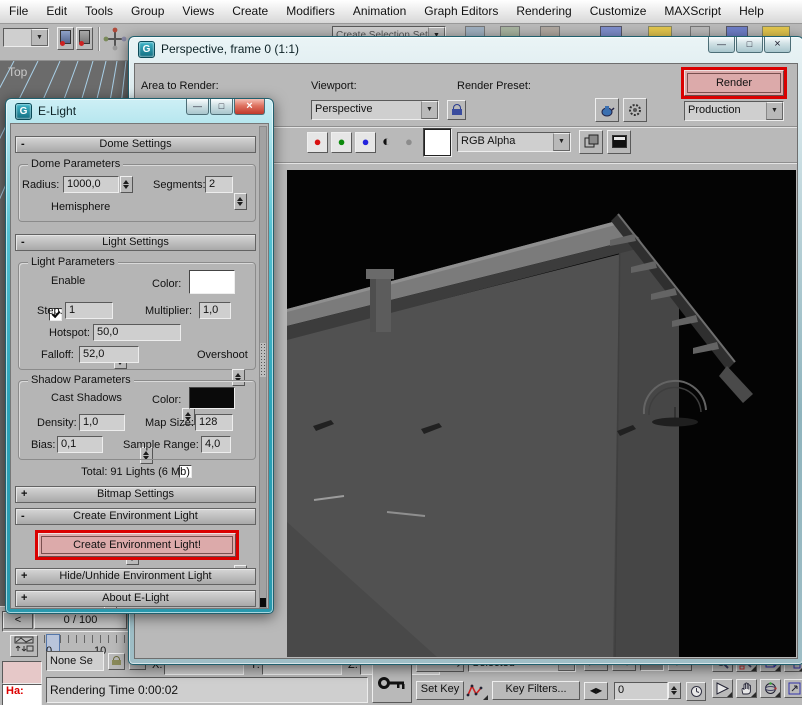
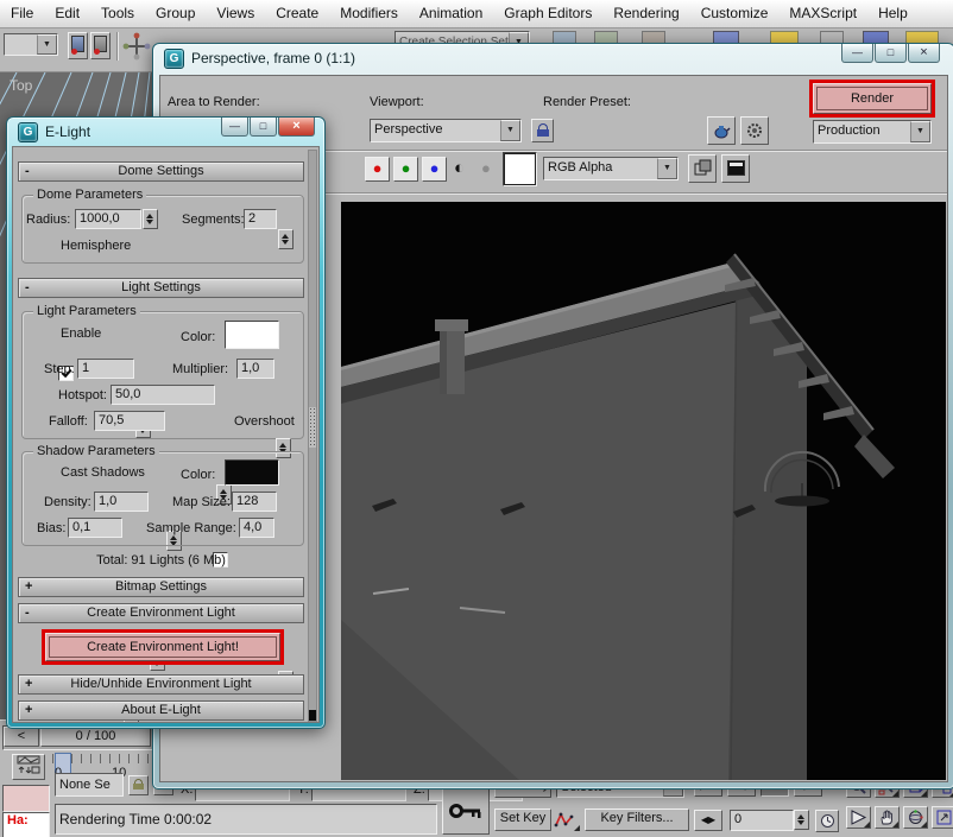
  File Edit Tools Group Views Create Modifiers Animation Graph Editors Rendering Customize MAXScript Help
  Top
  <
  0 / 100
  Ha:
  None Se
  Rendering Time 0:00:02
  X:
  Y:
  Z:
  Set Key
  Key Filters...
  ◀▶
  0
  G
  Perspective, frame 0 (1:1)
  —
  □
  ×
  Area to Render:
  Viewport:
  Perspective
  Render Preset:
  Render
  Production
  ●
  ●
  ●
  ◐
  ●
  RGB Alpha
  G
  E-Light
  —
  □
  ×
  -
  Dome Settings
  Dome Parameters
  Radius:
  1000,0
  Segments
  2
  Hemisphere
  -
  Light Settings
  Light Parameters
  Enable
  Color:
  Step:
  1
  Multiplier:
  1,0
  Hotspot:
  50,0
  Falloff:
- 52,0
+ 70,5
  Overshoot
  Shadow Parameters
  Cast Shadows
  Color:
  Density:
  1,0
  Map Size:
  128
  Bias:
  0,1
  Sample Range:
  4,0
  Total: 91 Lights (6 Mb)
  +
  Bitmap Settings
  -
  Create Environment Light
  Create Environment Light!
  +
  Hide/Unhide Environment Light
  +
  About E-Light
